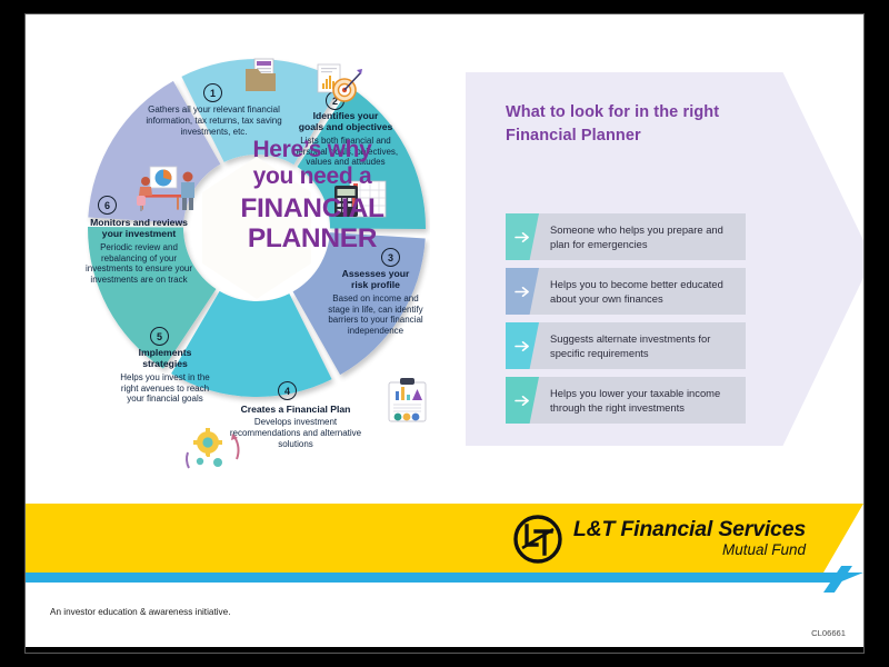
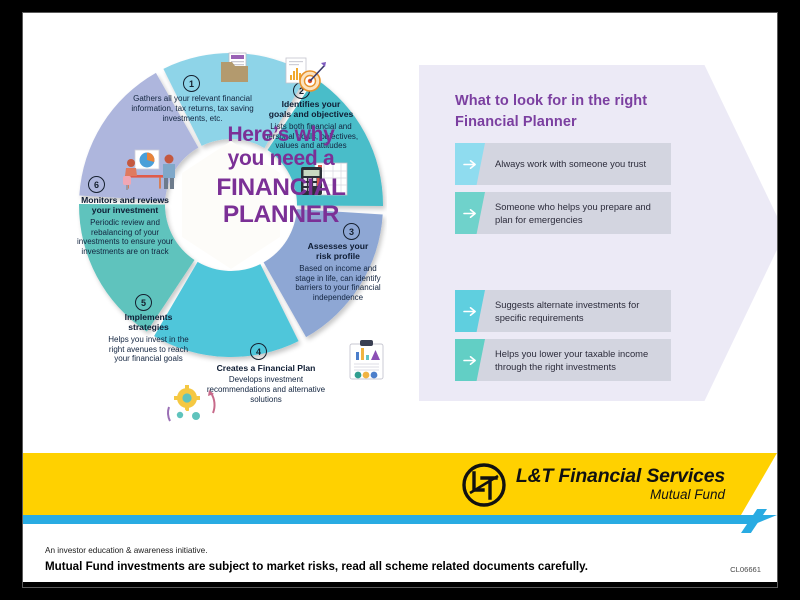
  What to look for in the right
  Financial Planner
+ Always work with someone you trust
  Someone who helps you prepare and plan for emergencies
- Helps you to become better educated about your own finances
  Suggests alternate investments for specific requirements
  Helps you lower your taxable income through the right investments
  1
  2
  3
  4
  5
  6
  Gathers all your relevant financial information, tax returns, tax saving investments, etc.
  Identifies your
  goals and objectives
  Lists both financial and personal goals, objectives, values and attitudes
  Assesses your
  risk profile
  Based on income and stage in life, can identify barriers to your financial independence
  Creates a Financial Plan
  Develops investment recommendations and alternative solutions
  Implements
  strategies
  Helps you invest in the right avenues to reach your financial goals
  Monitors and reviews
  your investment
  Periodic review and rebalancing of your investments to ensure your investments are on track
  Here’s why
  you need a
  FINANCIAL
  PLANNER
  L&T Financial Services
  Mutual Fund
  An investor education & awareness initiative.
+ Mutual Fund investments are subject to market risks, read all scheme related documents carefully.
  CL06661
